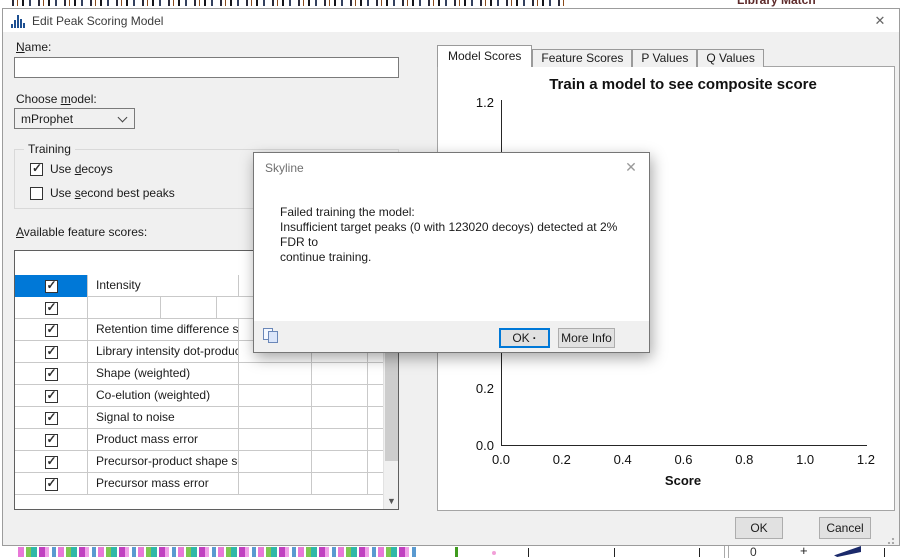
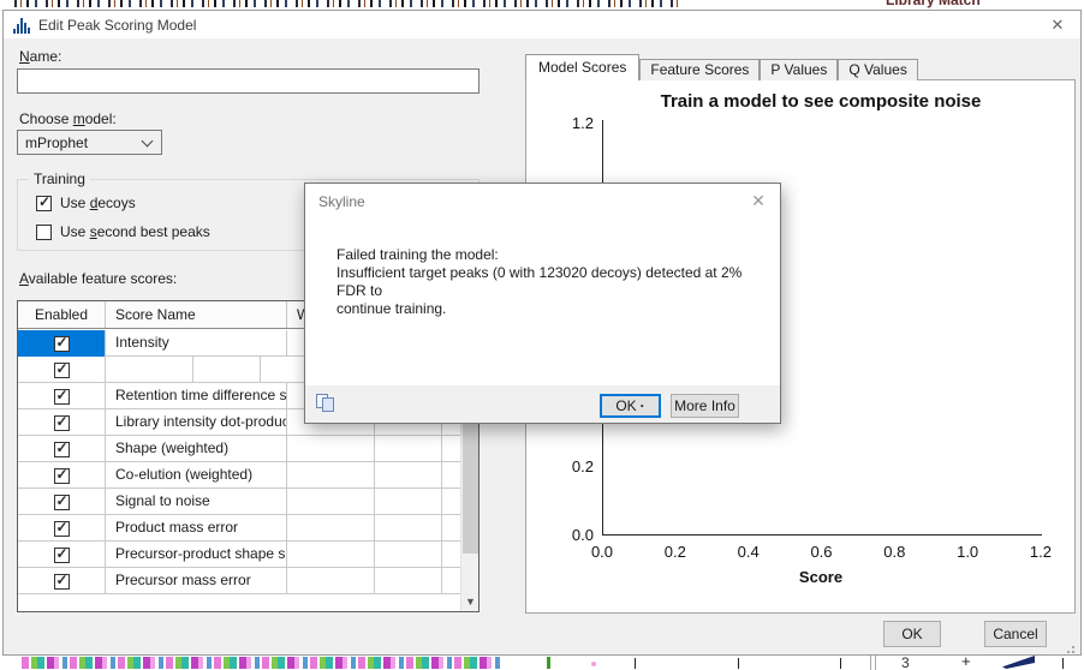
  Library Match
- 0
+ 3
  +
  Edit Peak Scoring Model
  ✕
  Name:
  Choose model:
  mProphet
  Training
  Use decoys
  Use second best peaks
  Available feature scores:
+ Enabled
+ Score Name
  Intensity
  Retention time difference s
  Library intensity dot-produc
  Shape (weighted)
  Co-elution (weighted)
  Signal to noise
  Product mass error
  Precursor-product shape s
  Precursor mass error
  ▼
  OK
  Cancel
  Model Scores
  Feature Scores
  P Values
  Q Values
- Train a model to see composite score
+ Train a model to see composite noise
  1.2
  0.2
  0.0
  0.0
  0.2
  0.4
  0.6
  0.8
  1.0
  1.2
  Score
  Skyline
  ✕
  Failed training the model:
  Insufficient target peaks (0 with 123020 decoys) detected at 2% FDR to
  continue training.
  OK
  ·
  More Info
